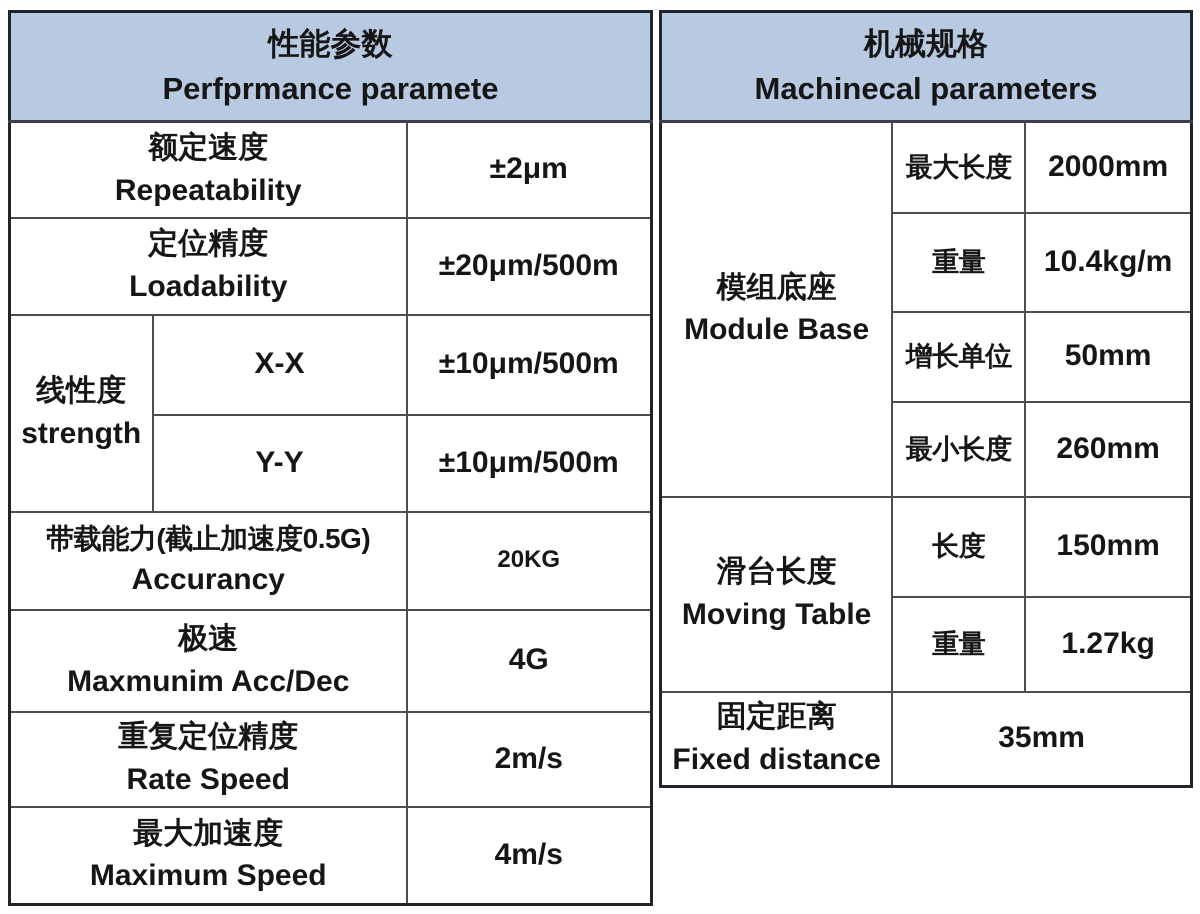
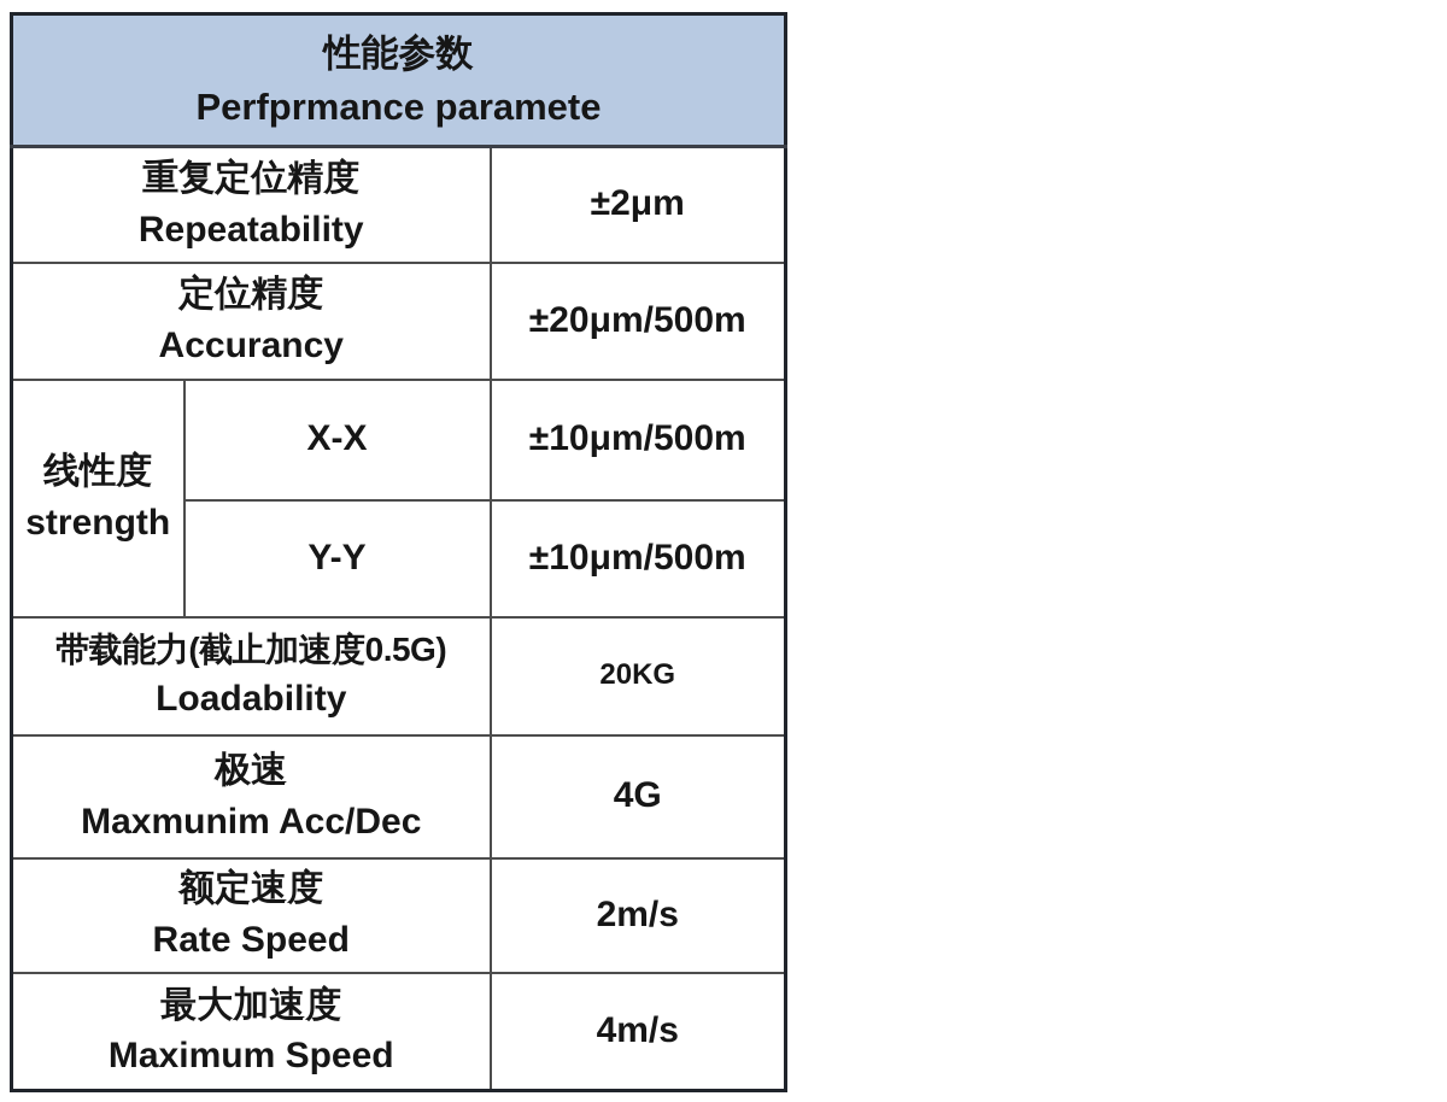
  性能参数 Perfprmance paramete
- 额定速度 Repeatability	±2μm
+ 重复定位精度 Repeatability	±2μm
- 定位精度 Loadability	±20μm/500m
+ 定位精度 Accurancy	±20μm/500m
  线性度 strength	X-X	±10μm/500m
  Y-Y	±10μm/500m
- 带载能力(截止加速度0.5G) Accurancy	20KG
+ 带载能力(截止加速度0.5G) Loadability	20KG
  极速 Maxmunim Acc/Dec	4G
- 重复定位精度 Rate Speed	2m/s
+ 额定速度 Rate Speed	2m/s
  最大加速度 Maximum Speed	4m/s
- 机械规格 Machinecal parameters
- 模组底座 Module Base	最大长度	2000mm
- 重量	10.4kg/m
- 增长单位	50mm
- 最小长度	260mm
- 滑台长度 Moving Table	长度	150mm
- 重量	1.27kg
- 固定距离 Fixed distance	35mm
